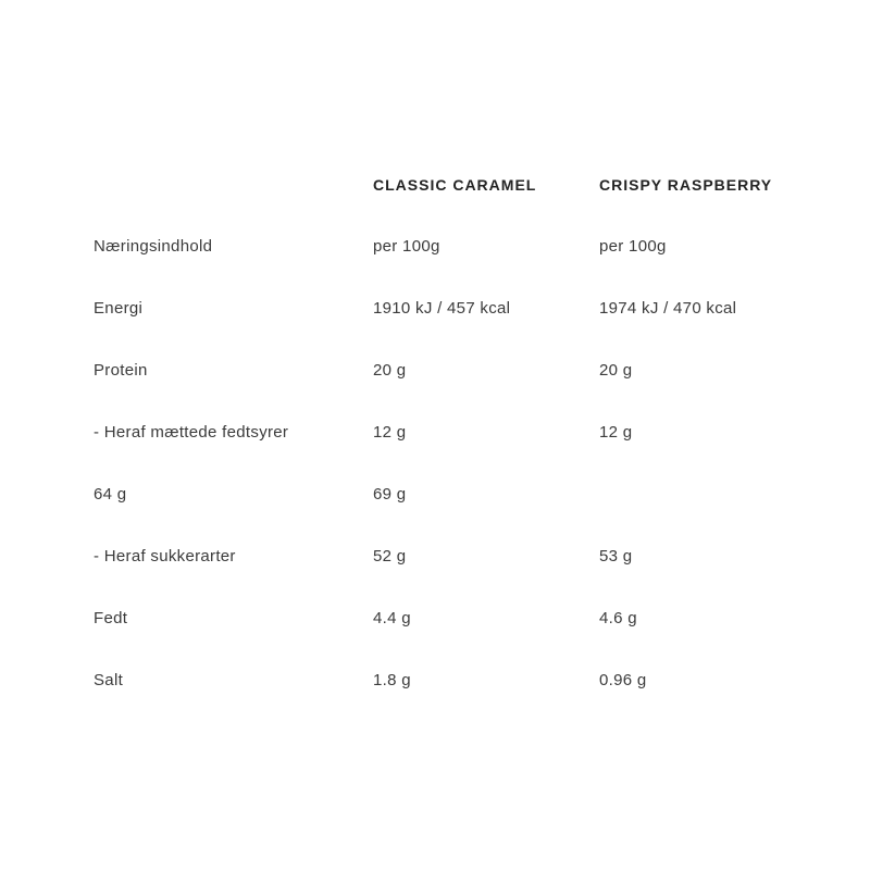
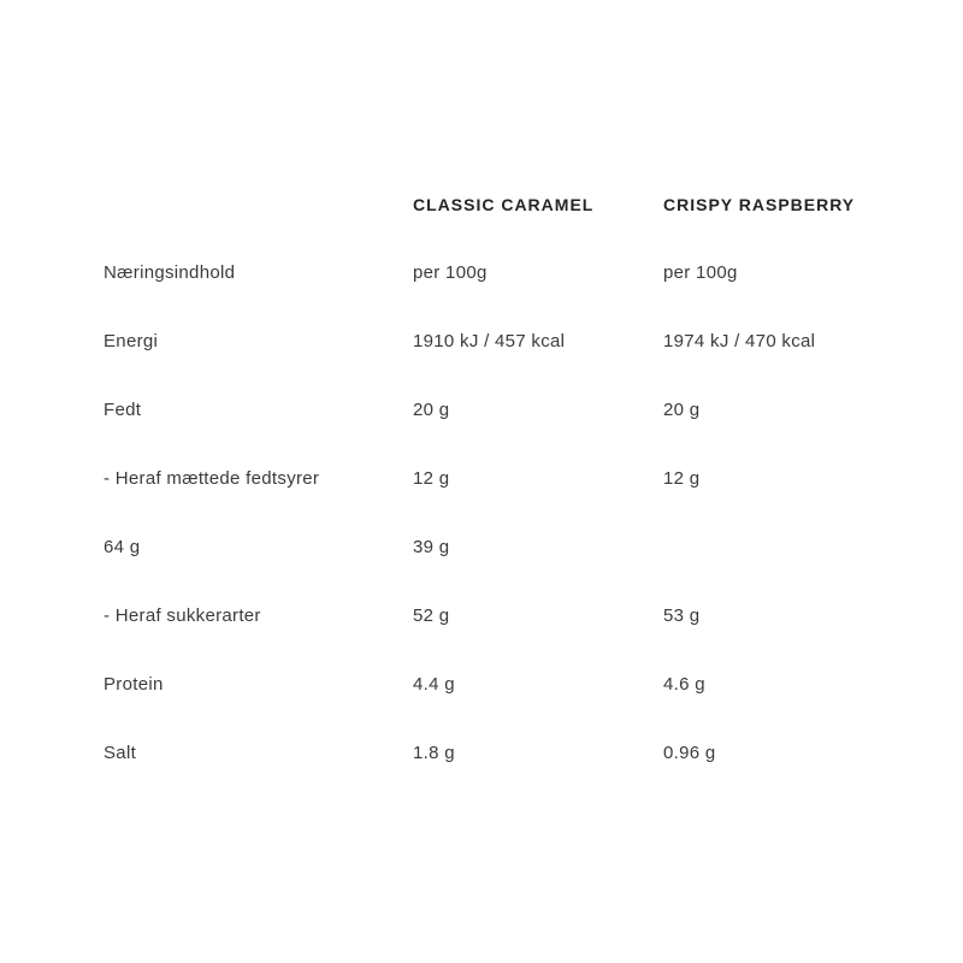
  CLASSIC CARAMEL
  CRISPY RASPBERRY
  Næringsindhold
  per 100g
  per 100g
  Energi
  1910 kJ / 457 kcal
  1974 kJ / 470 kcal
- Protein
+ Fedt
  20 g
  20 g
  - Heraf mættede fedtsyrer
  12 g
  12 g
  64 g
- 69 g
+ 39 g
  - Heraf sukkerarter
  52 g
  53 g
- Fedt
+ Protein
  4.4 g
  4.6 g
  Salt
  1.8 g
  0.96 g
